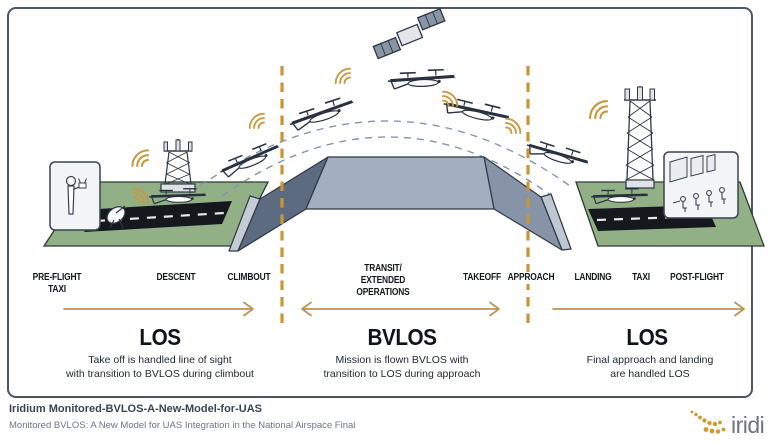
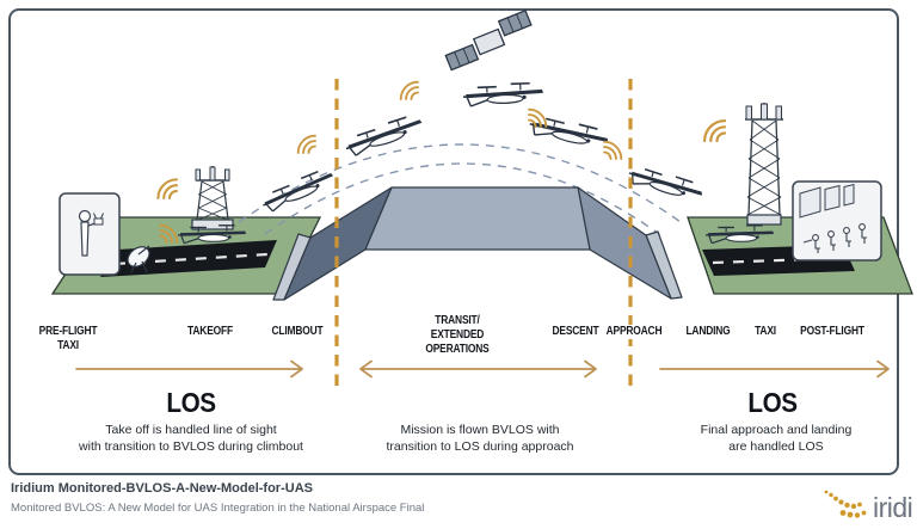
  PRE-FLIGHT TAXI
- DESCENT
+ TAKEOFF
  CLIMBOUT
  TRANSIT/
  EXTENDED OPERATIONS
- TAKEOFF
+ DESCENT
  APPROACH
  LANDING
  TAXI
  POST-FLIGHT
  LOS
- BVLOS
  LOS
  Take off is handled line of sight
  with transition to BVLOS during climbout
  Mission is flown BVLOS with
  transition to LOS during approach
  Final approach and landing
  are handled LOS
  Iridium Monitored-BVLOS-A-New-Model-for-UAS
  Monitored BVLOS: A New Model for UAS Integration in the National Airspace Final
  iridi
